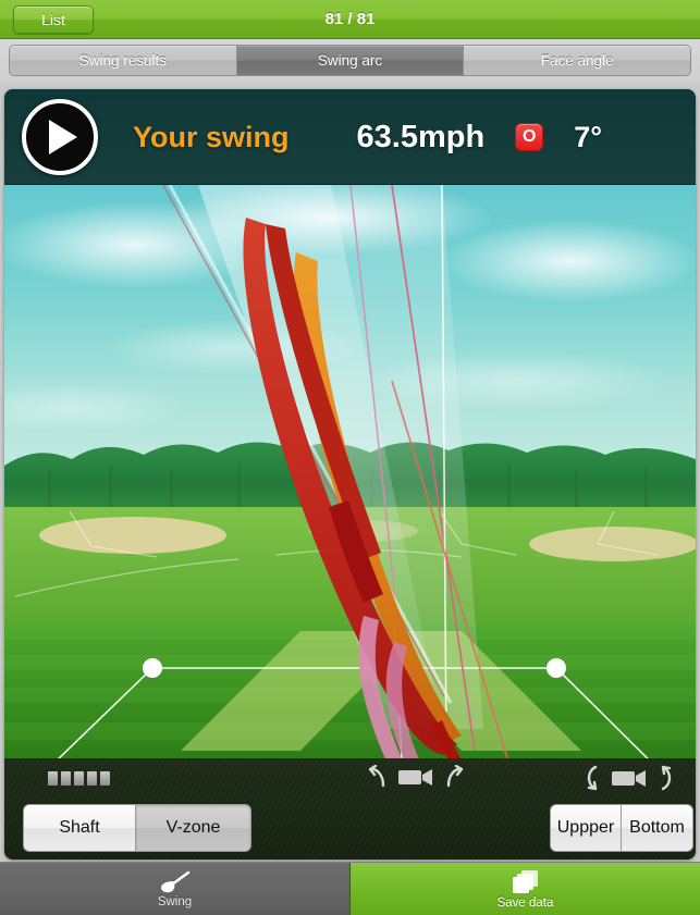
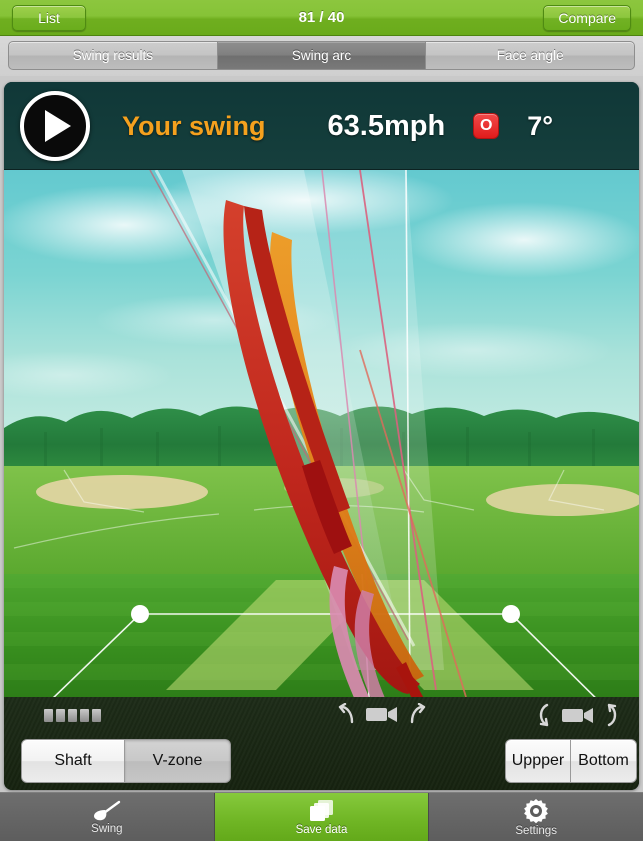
  List
- 81 / 81
+ 81 / 40
+ Compare
  Swing results
  Swing arc
  Face angle
  Your swing
  63.5mph
  O
  7°
  Shaft
  V-zone
  Uppper
  Bottom
  Swing
  Save data
+ Settings
